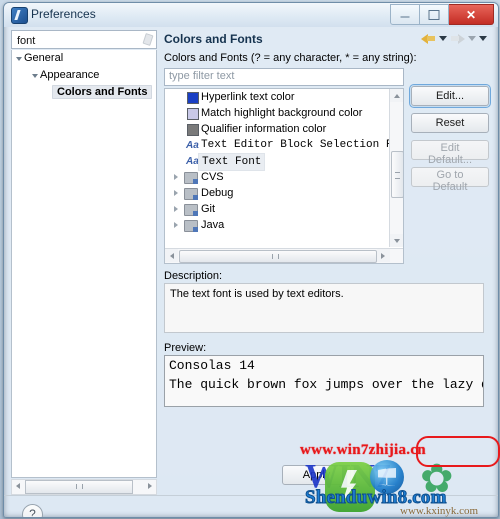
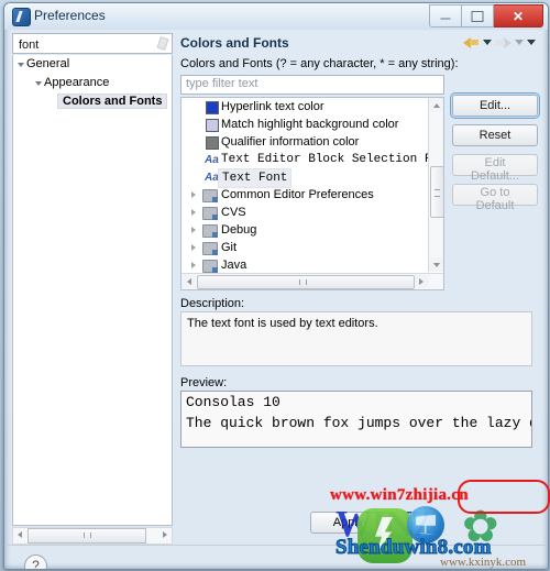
  Preferences
  ✕
  font
  General
  Appearance
  Colors and Fonts
  Colors and Fonts
  Colors and Fonts (? = any character, * = any string):
  type filter text
  Hyperlink text color
  Match highlight background color
  Qualifier information color
  Aa
  Text Editor Block Selection
  Aa
  Text Font
+ Common Editor Preferences
  CVS
  Debug
  Git
  Java
  Edit...
  Reset
  Edit Default...
  Go to Default
  Description:
  The text font is used by text editors.
  Preview:
- Consolas 14
+ Consolas 10
  The quick brown fox jumps over the lazy
  ?
  Appl
  ✿
  Shenduwin8.com
  www.kxinyk.com
  www.win7zhijia.cn
